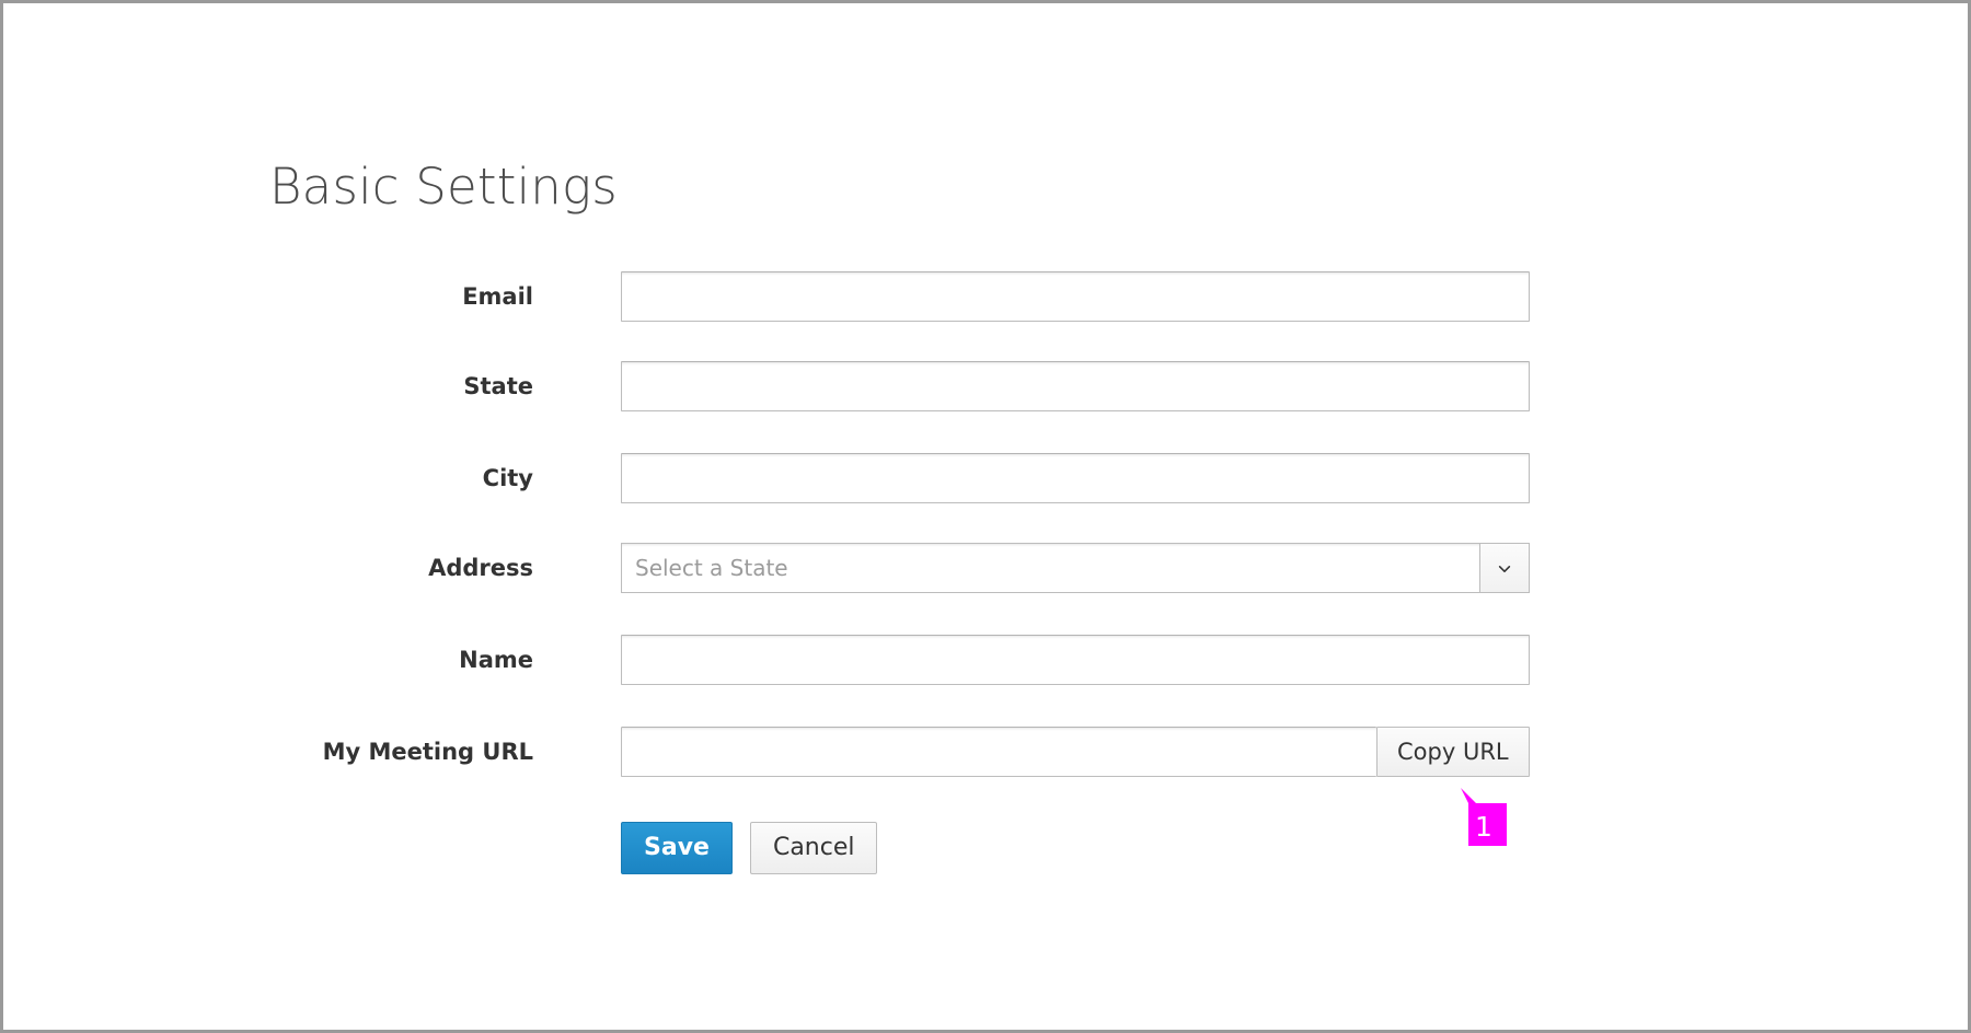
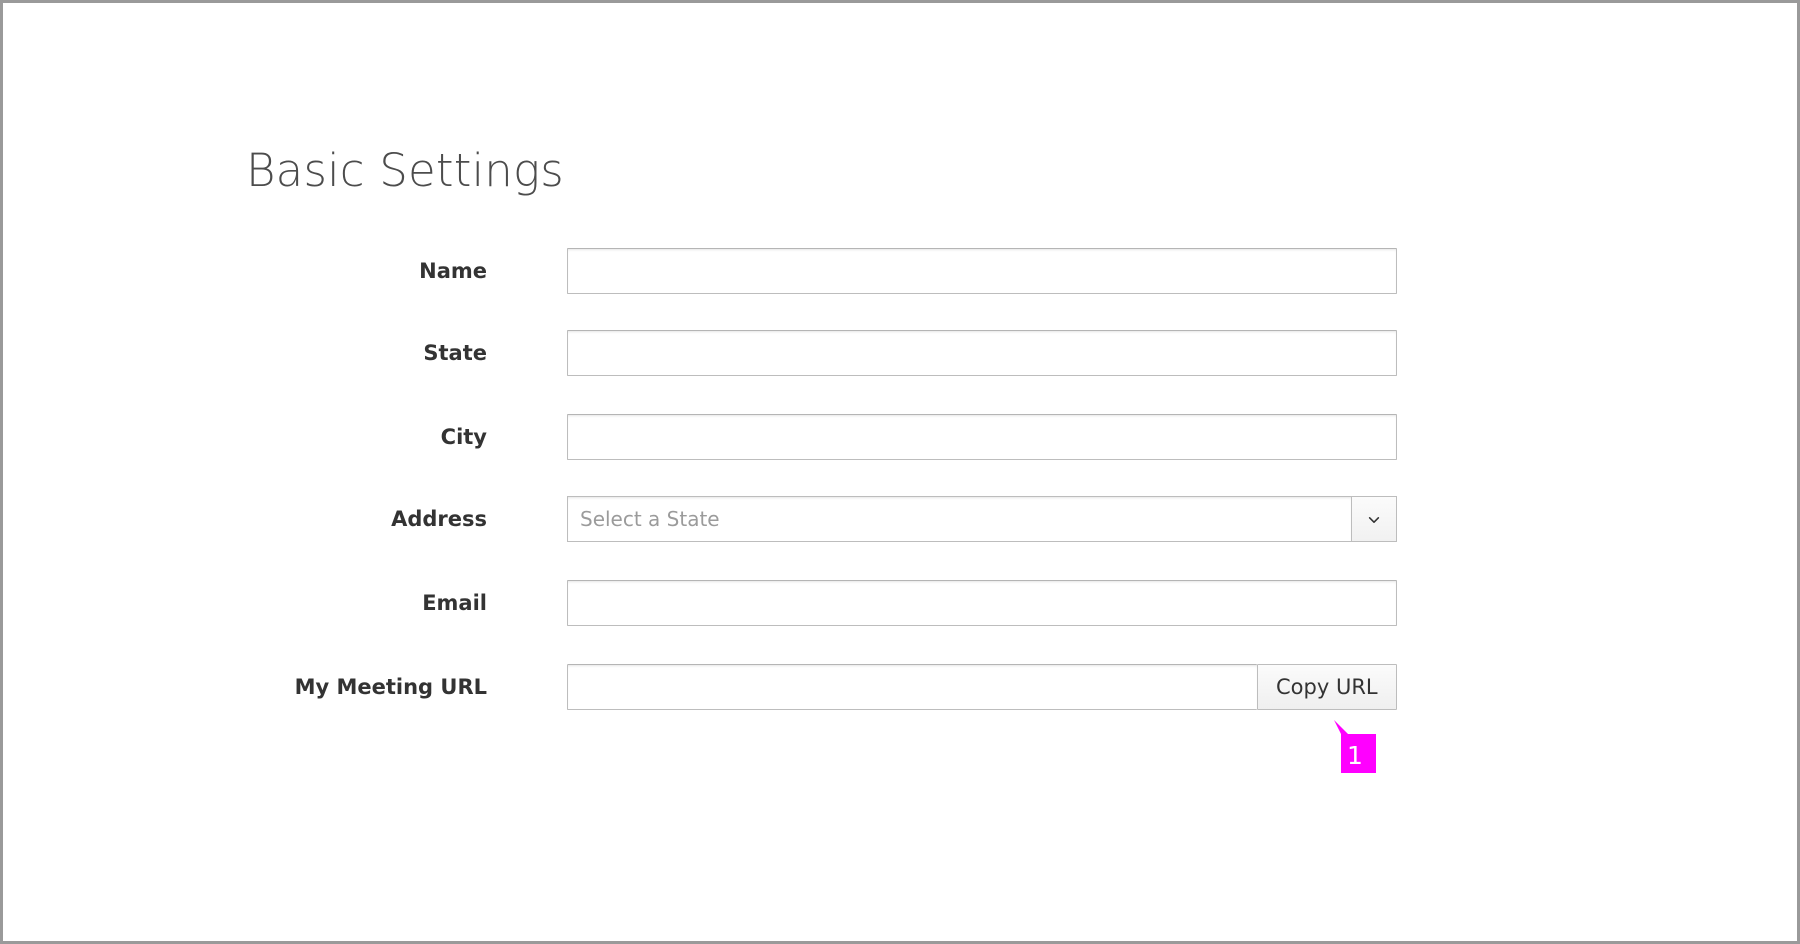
  Basic Settings
- Email
+ Name
  State
  City
  Address
  Select a State
- Name
+ Email
  My Meeting URL
  Copy URL
- Save
- Cancel
  1
